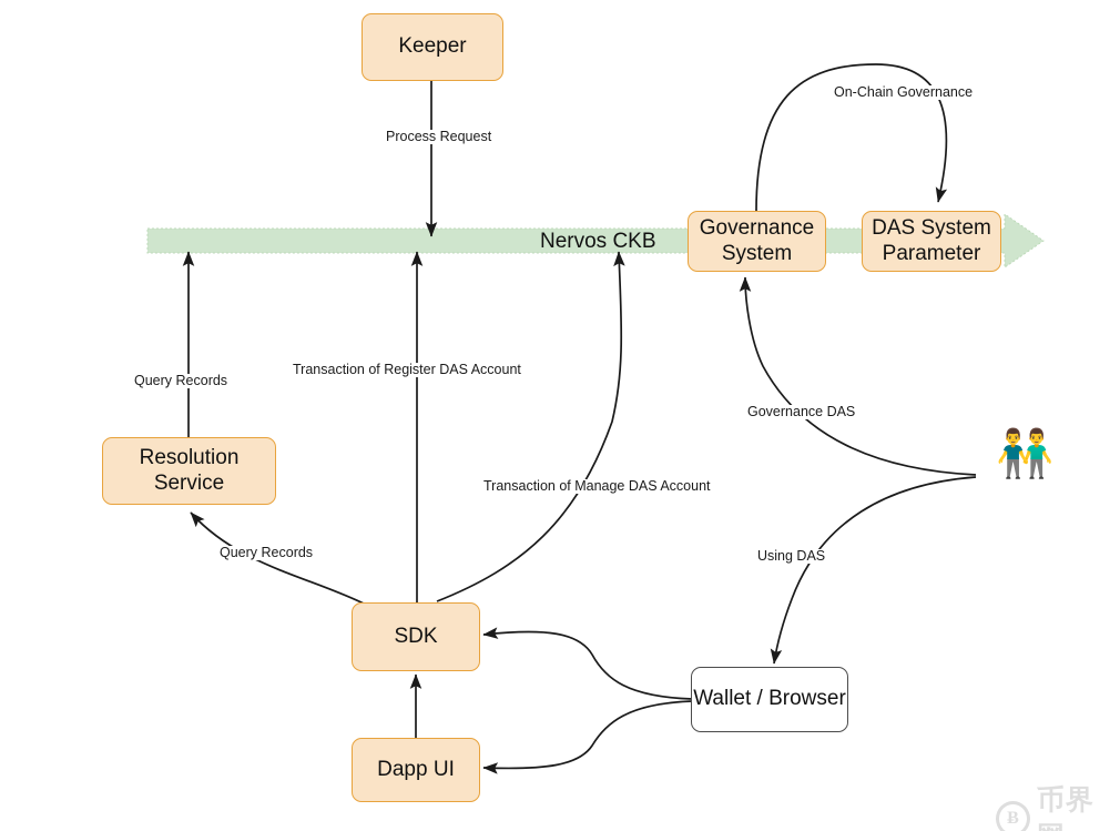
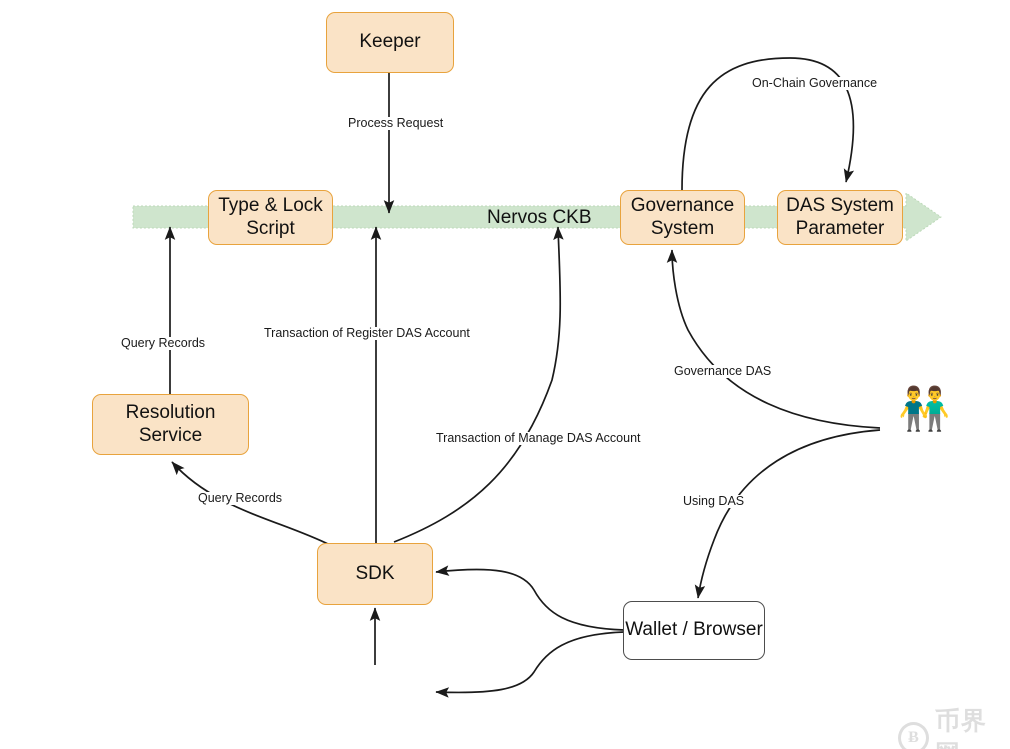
  Nervos CKB
  Keeper
+ Type & Lock
+ Script
  Governance
  System
  DAS System
  Parameter
  Resolution Service
  SDK
- Dapp UI
  Wallet / Browser
  👬
  Process Request
  On-Chain Governance
  Query Records
  Query Records
  Transaction of Register DAS Account
  Transaction of Manage DAS Account
  Governance DAS
  Using DAS
  Ƀ
